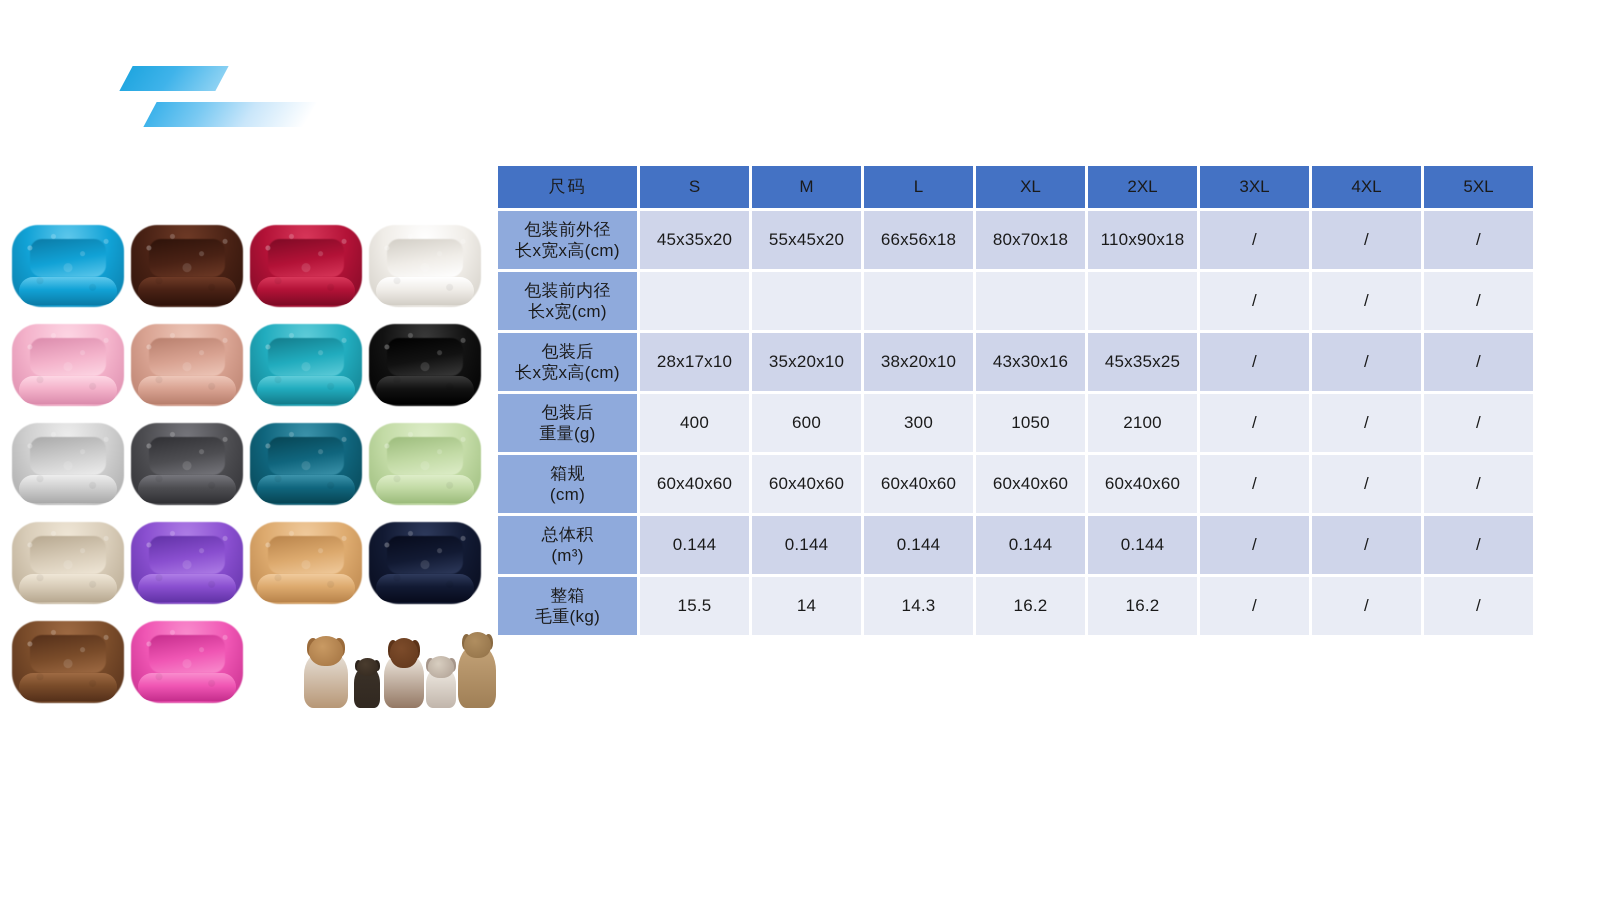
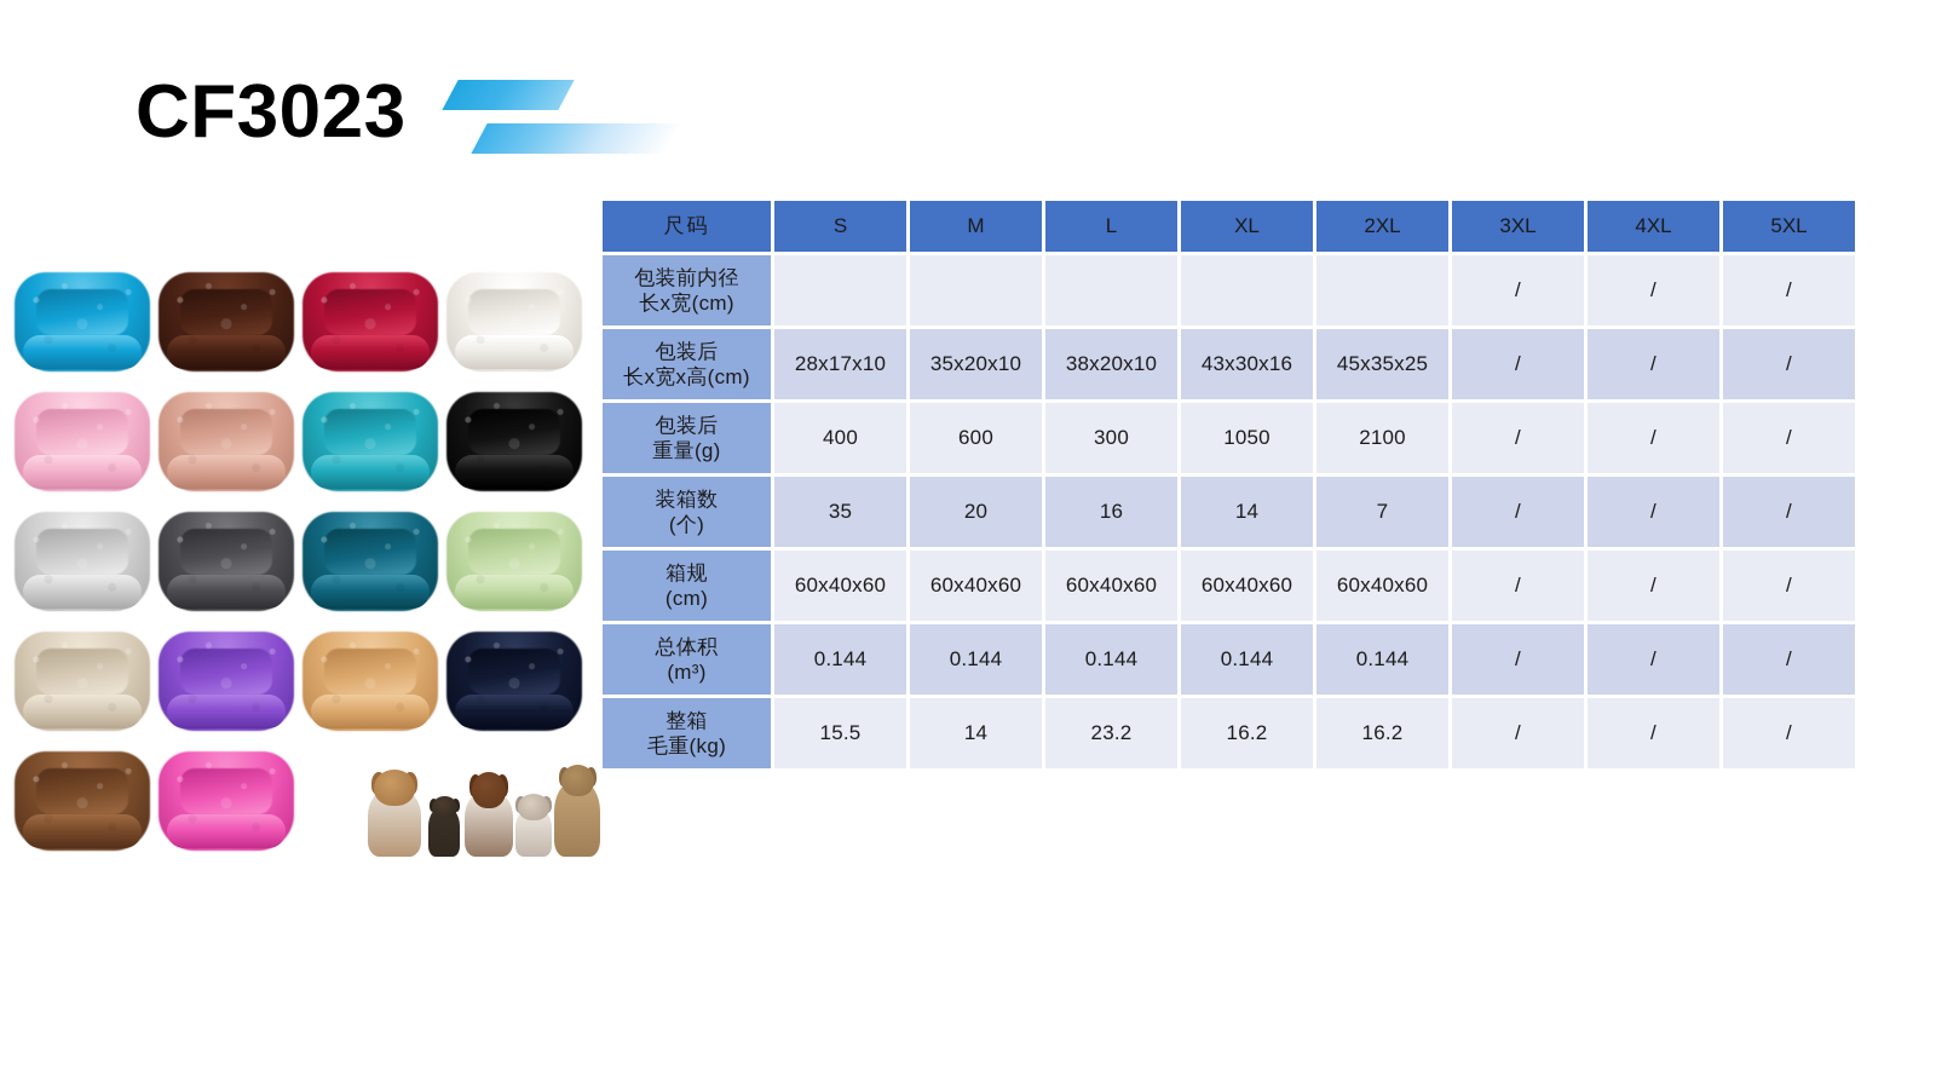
+ CF3023
  尺码	S	M	L	XL	2XL	3XL	4XL	5XL
- 包装前外径长x宽x高(cm)	45x35x20	55x45x20	66x56x18	80x70x18	110x90x18	/	/	/
  包装前内径长x宽(cm)						/	/	/
  包装后长x宽x高(cm)	28x17x10	35x20x10	38x20x10	43x30x16	45x35x25	/	/	/
  包装后重量(g)	400	600	300	1050	2100	/	/	/
+ 装箱数(个)	35	20	16	14	7	/	/	/
  箱规(cm)	60x40x60	60x40x60	60x40x60	60x40x60	60x40x60	/	/	/
  总体积(m³)	0.144	0.144	0.144	0.144	0.144	/	/	/
- 整箱毛重(kg)	15.5	14	14.3	16.2	16.2	/	/	/
+ 整箱毛重(kg)	15.5	14	23.2	16.2	16.2	/	/	/
